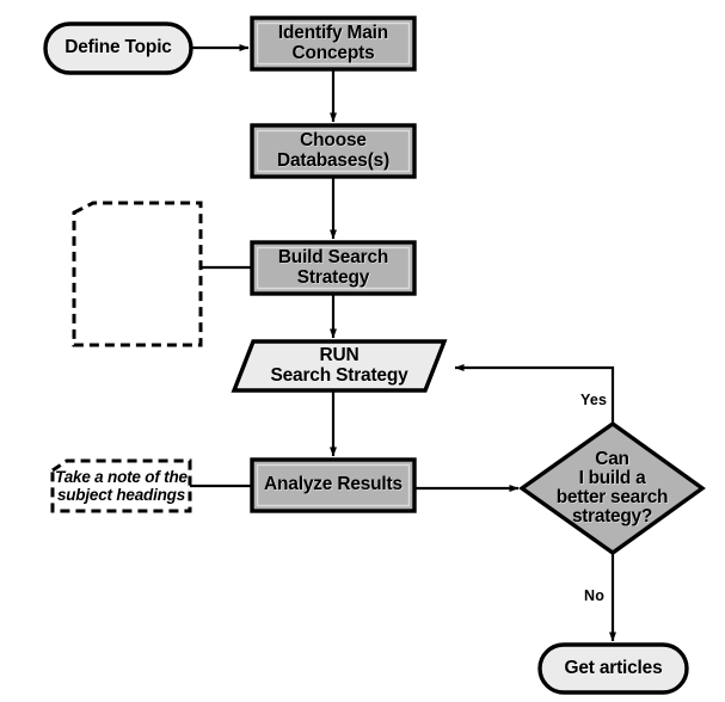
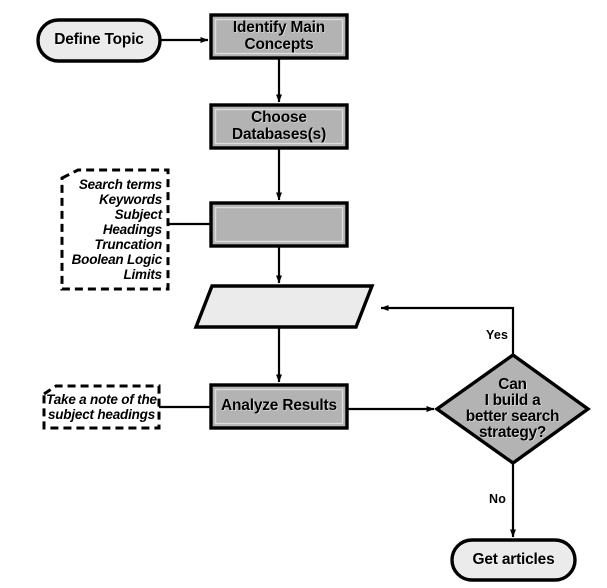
  Define Topic
  Identify Main
  Concepts
  Choose
  Databases(s)
- Build Search
- Strategy
- RUN
- Search Strategy
  Analyze Results
  Can
  I build a
  better search
  strategy?
  Get articles
+ Search terms
+ Keywords
+ Subject Headings
+ Truncation
+ Boolean Logic
+ Limits
  Take a note of the
  subject headings
  Yes
  No
